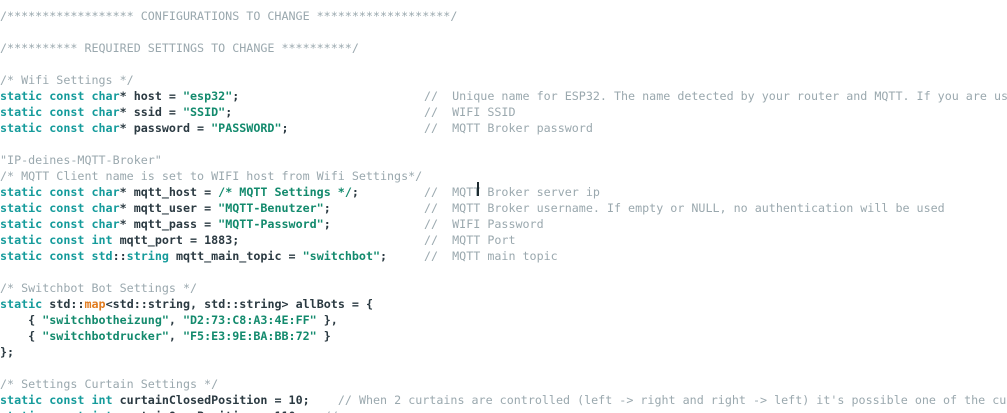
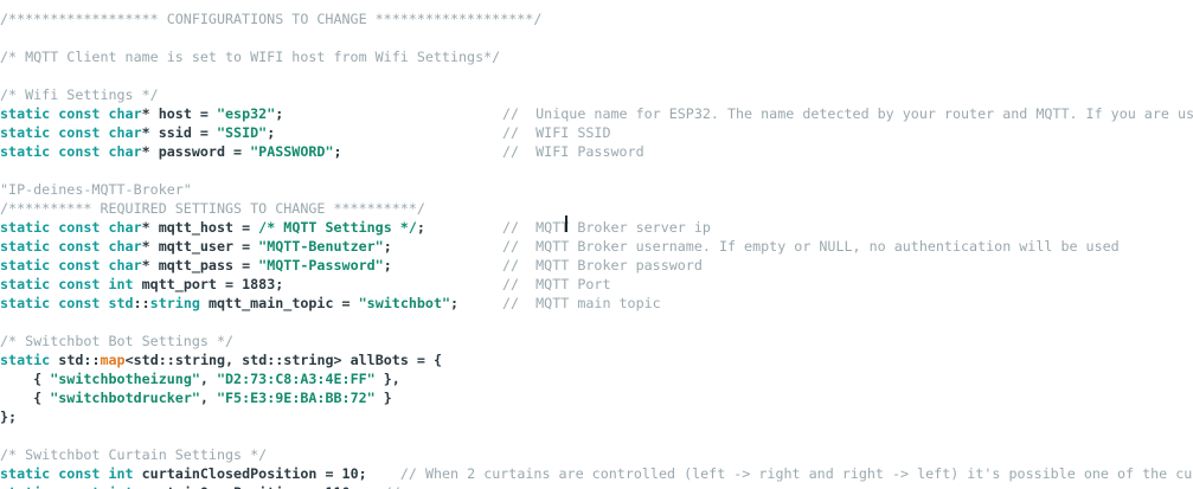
  /****************** CONFIGURATIONS TO CHANGE *******************/
- /********** REQUIRED SETTINGS TO CHANGE **********/
+ /* MQTT Client name is set to WIFI host from Wifi Settings*/
  /* Wifi Settings */
  static const char* host = "esp32";
  // Unique name for ESP32. The name detected by your router and MQTT. If you are us
  static const char* ssid = "SSID";
  // WIFI SSID
  static const char* password = "PASSWORD";
- // MQTT Broker password
+ // WIFI Password
  "IP-deines-MQTT-Broker"
- /* MQTT Client name is set to WIFI host from Wifi Settings*/
+ /********** REQUIRED SETTINGS TO CHANGE **********/
  static const char* mqtt_host = /* MQTT Settings */;
  // MQT Broker server ip
  static const char* mqtt_user = "MQTT-Benutzer";
  // MQTT Broker username. If empty or NULL, no authentication will be used
  static const char* mqtt_pass = "MQTT-Password";
- // WIFI Password
+ // MQTT Broker password
  static const int mqtt_port = 1883;
  // MQTT Port
  static const std::string mqtt_main_topic = "switchbot";
  // MQTT main topic
  /* Switchbot Bot Settings */
  static std::map<std::string, std::string> allBots = {
  { "switchbotheizung", "D2:73:C8:A3:4E:FF" },
  { "switchbotdrucker", "F5:E3:9E:BA:BB:72" }
  };
- /* Settings Curtain Settings */
+ /* Switchbot Curtain Settings */
  static const int curtainClosedPosition = 10; // When 2 curtains are controlled (left -> right and right -> left) it's possible one of the cu
